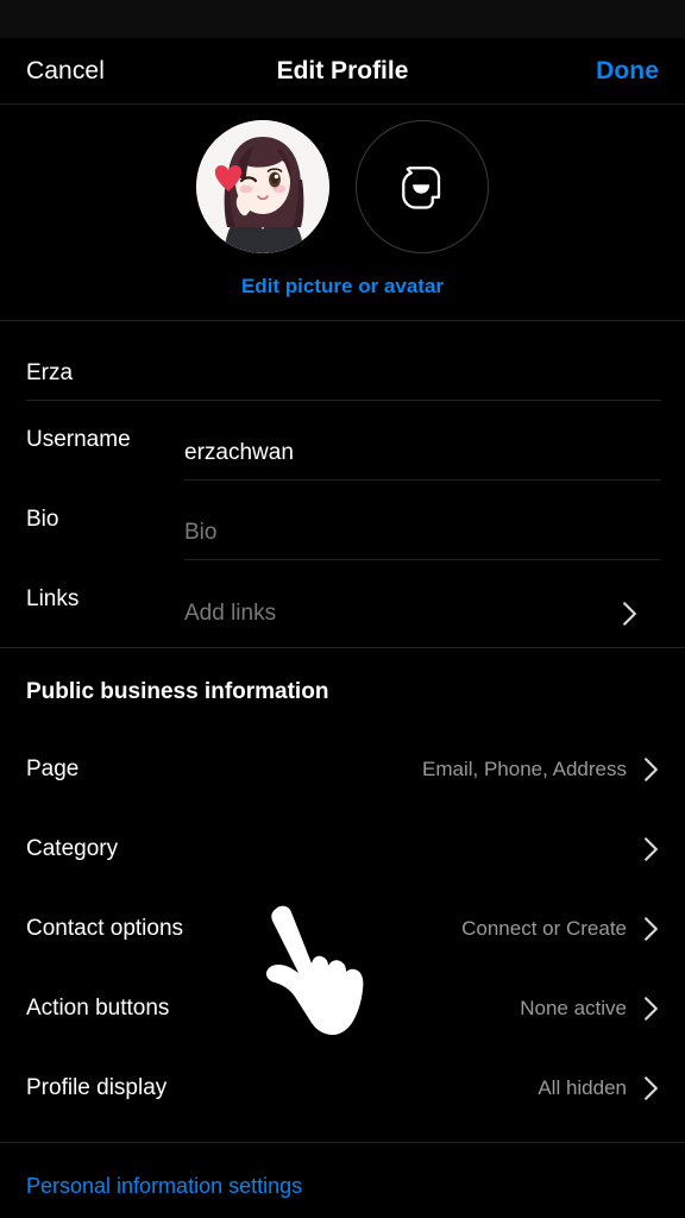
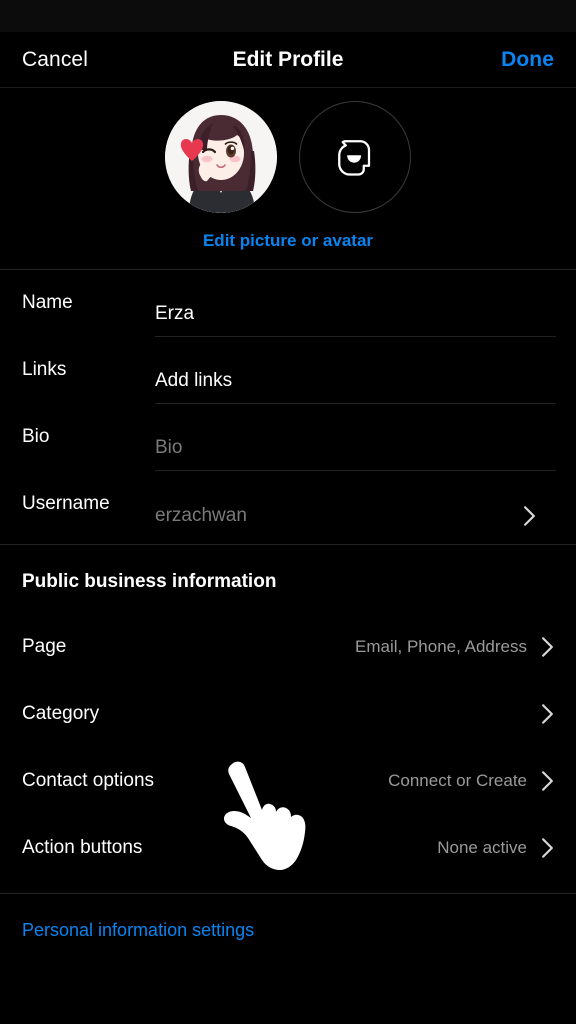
  Cancel
  Edit Profile
  Done
  Edit picture or avatar
+ Name
  Erza
- Username
+ Links
- erzachwan
+ Add links
  Bio
  Bio
- Links
+ Username
- Add links
+ erzachwan
  Public business information
  Page
  Email, Phone, Address
  Category
  Contact options
  Connect or Create
  Action buttons
  None active
- Profile display
- All hidden
  Personal information settings
